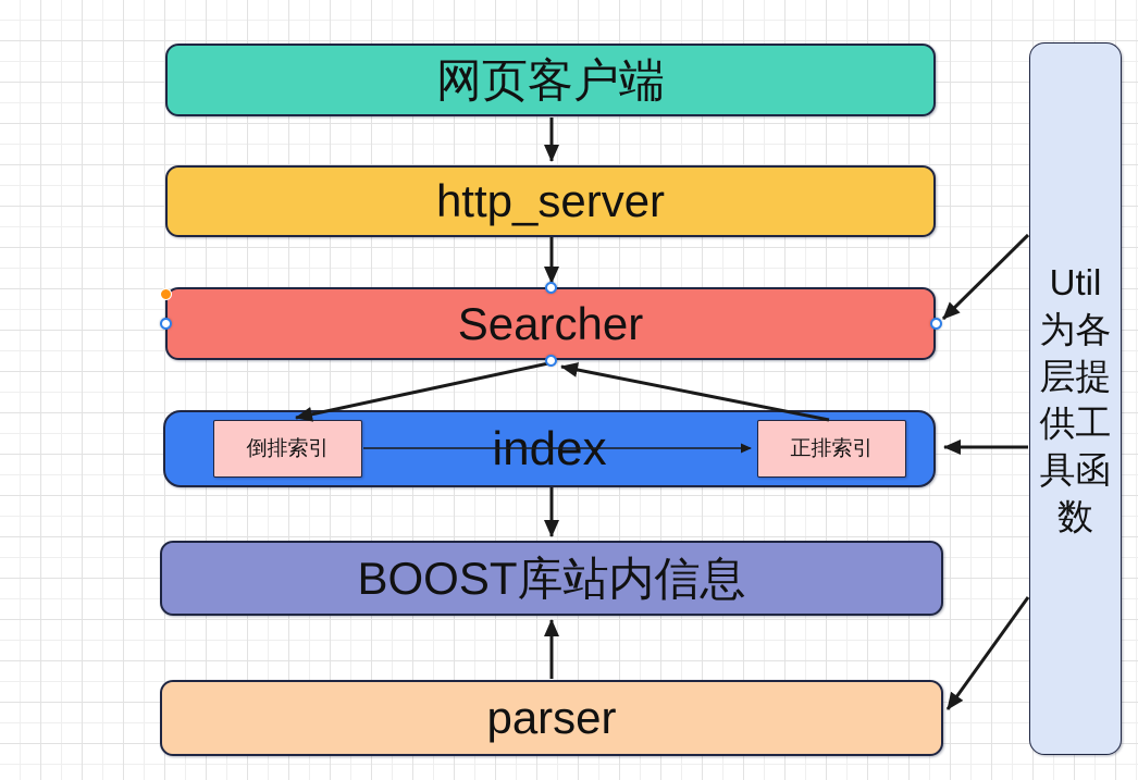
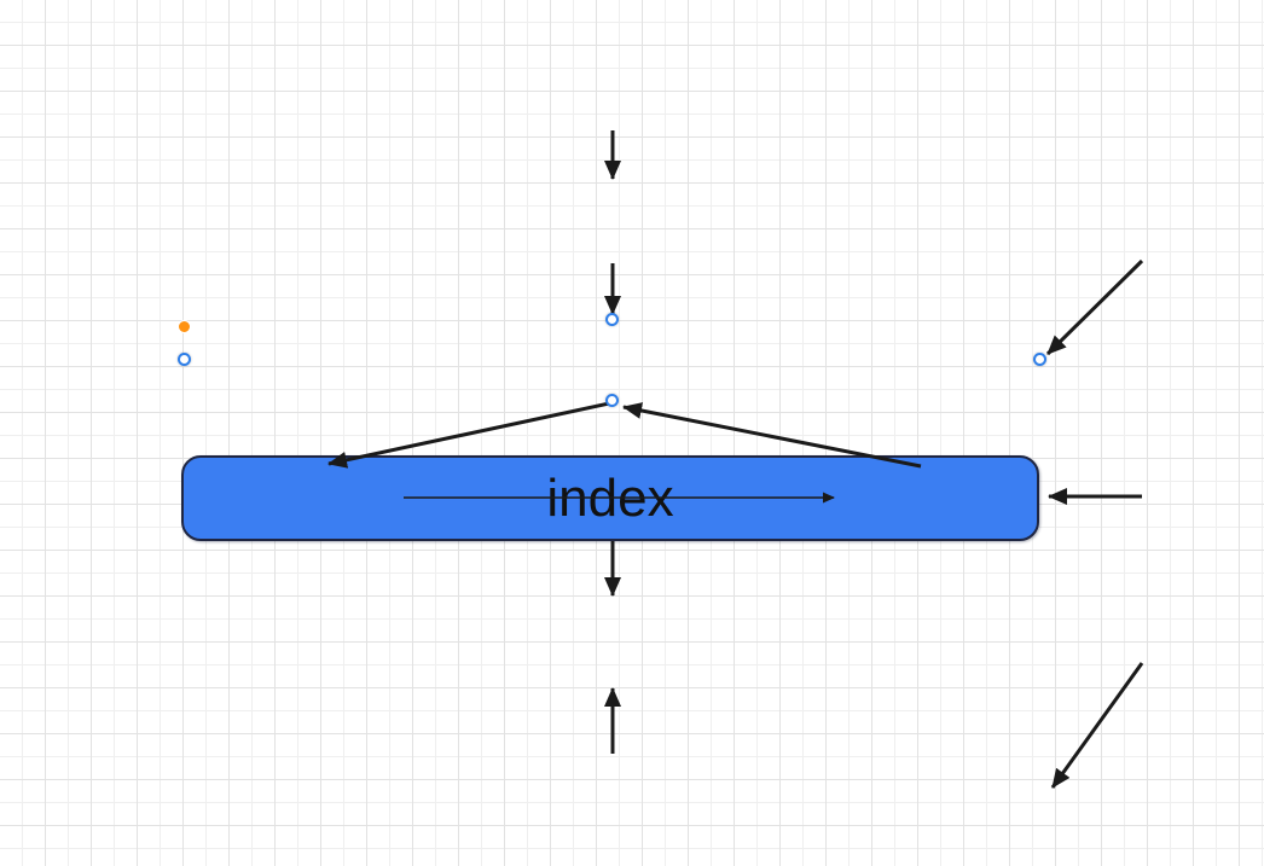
- 网页客户端
- http_server
- Searcher
- 倒排索引
- 正排索引
- BOOST库站内信息
- parser
- Util
- 为各
- 层提
- 供工
- 具函
- 数
